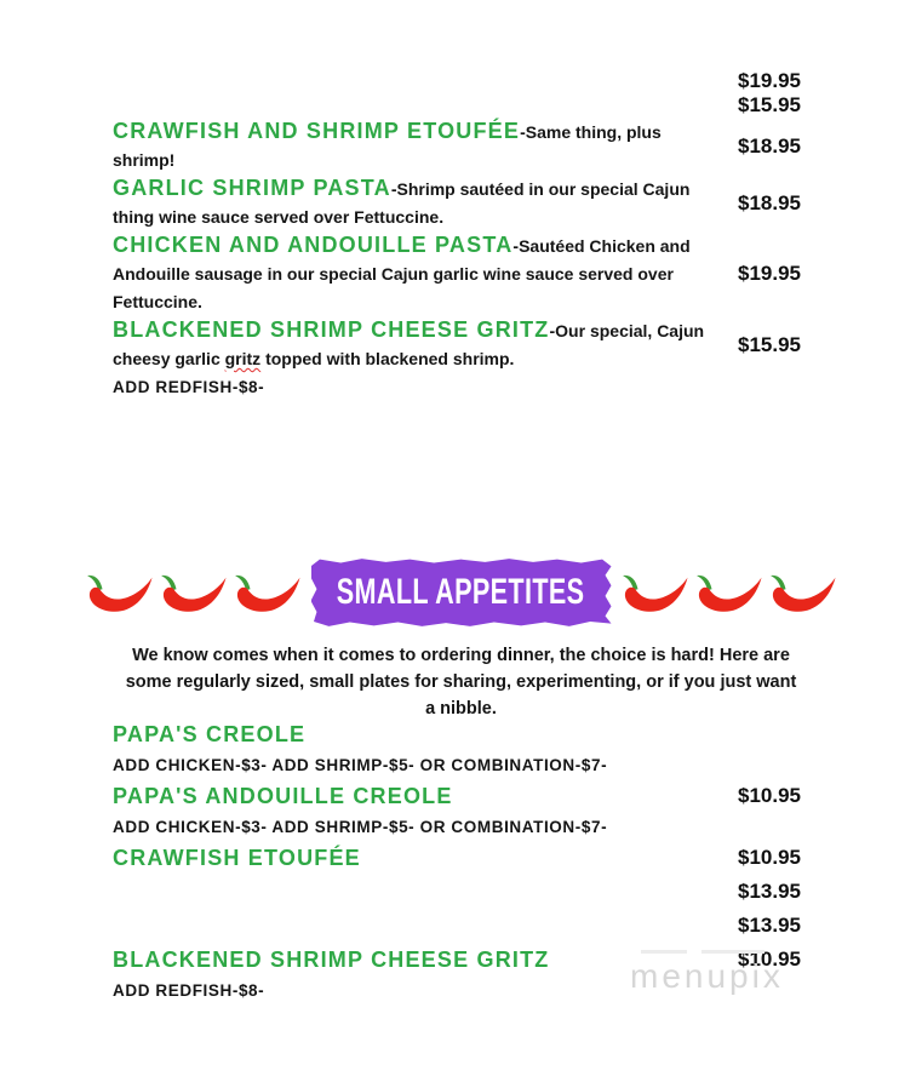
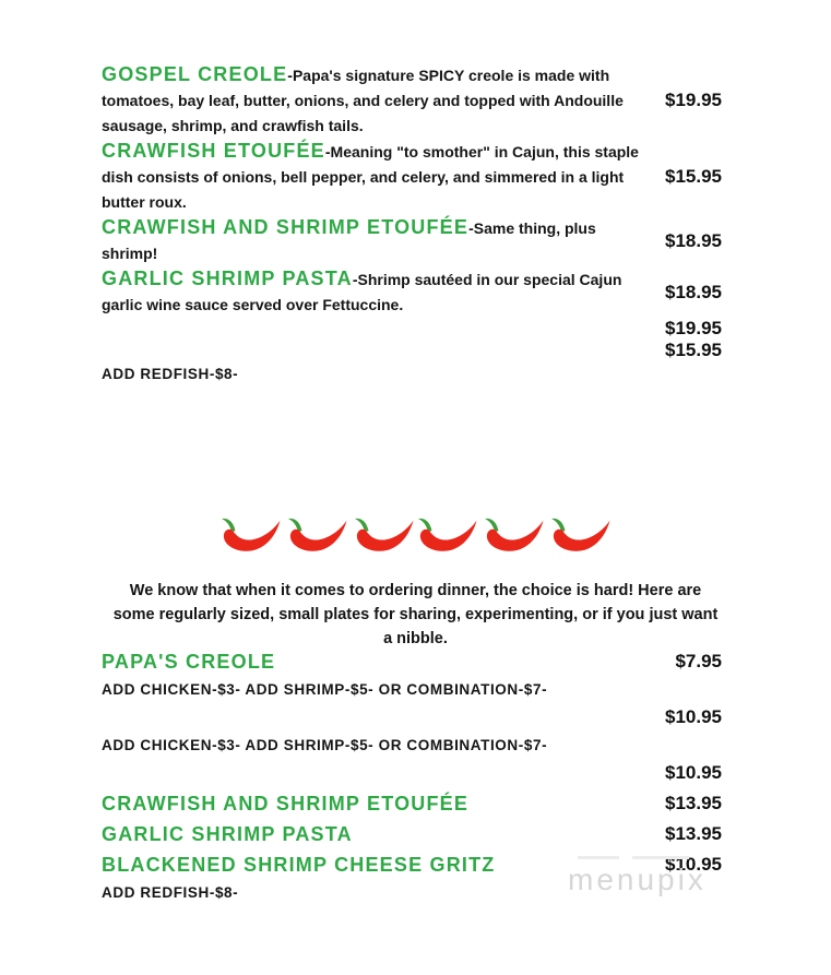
+ GOSPEL CREOLE-Papa's signature SPICY creole is made with tomatoes, bay leaf, butter, onions, and celery and topped with Andouille sausage, shrimp, and crawfish tails.
  $19.95
+ CRAWFISH ETOUFÉE-Meaning "to smother" in Cajun, this staple dish consists of onions, bell pepper, and celery, and simmered in a light butter roux.
  $15.95
  CRAWFISH AND SHRIMP ETOUFÉE-Same thing, plus shrimp!
  $18.95
- GARLIC SHRIMP PASTA-Shrimp sautéed in our special Cajun thing wine sauce served over Fettuccine.
+ GARLIC SHRIMP PASTA-Shrimp sautéed in our special Cajun garlic wine sauce served over Fettuccine.
  $18.95
- CHICKEN AND ANDOUILLE PASTA-Sautéed Chicken and Andouille sausage in our special Cajun garlic wine sauce served over Fettuccine.
  $19.95
- BLACKENED SHRIMP CHEESE GRITZ-Our special, Cajun cheesy garlic gritz topped with blackened shrimp.
  $15.95
  ADD REDFISH-$8-
- SMALL APPETITES
- We know comes when it comes to ordering dinner, the choice is hard! Here are some regularly sized, small plates for sharing, experimenting, or if you just want a nibble.
+ We know that when it comes to ordering dinner, the choice is hard! Here are some regularly sized, small plates for sharing, experimenting, or if you just want a nibble.
  PAPA'S CREOLE
+ $7.95
  ADD CHICKEN-$3- ADD SHRIMP-$5- OR COMBINATION-$7-
- PAPA'S ANDOUILLE CREOLE
  $10.95
  ADD CHICKEN-$3- ADD SHRIMP-$5- OR COMBINATION-$7-
- CRAWFISH ETOUFÉE
  $10.95
+ CRAWFISH AND SHRIMP ETOUFÉE
  $13.95
+ GARLIC SHRIMP PASTA
  $13.95
  BLACKENED SHRIMP CHEESE GRITZ
  $10.95
  ADD REDFISH-$8-
  menupix
